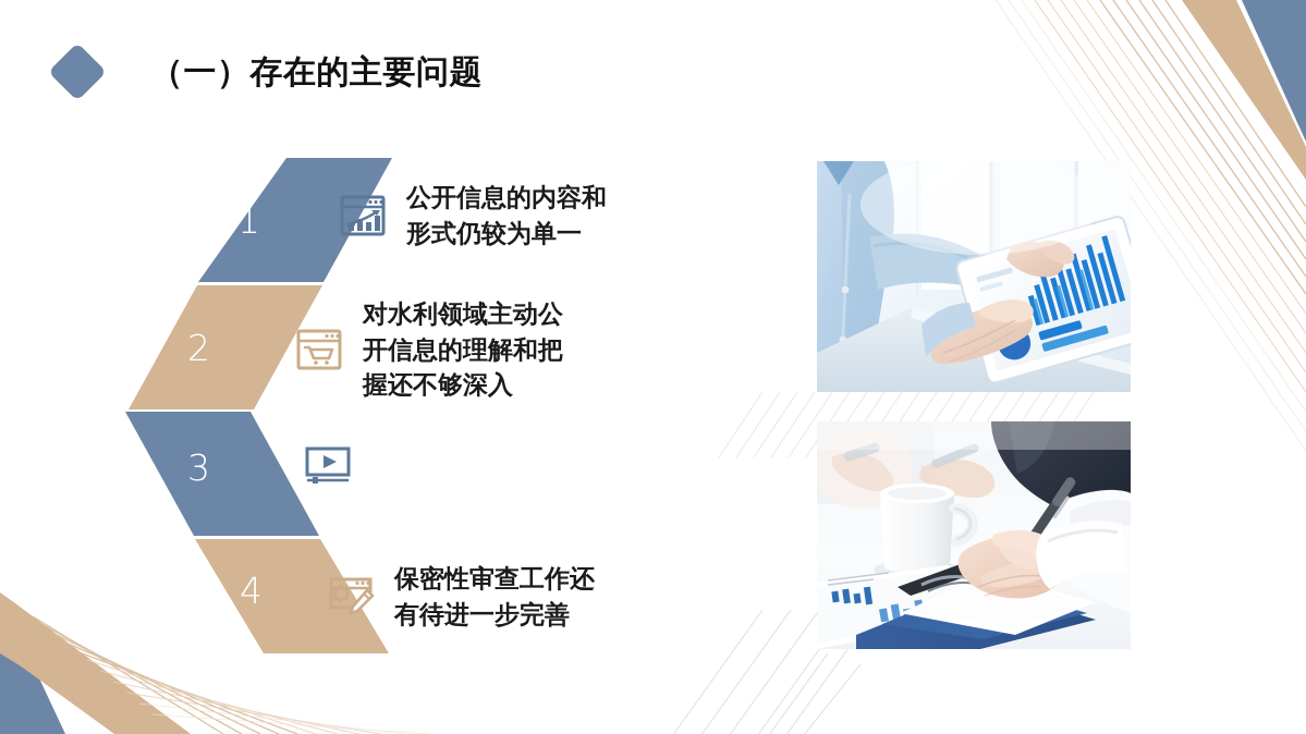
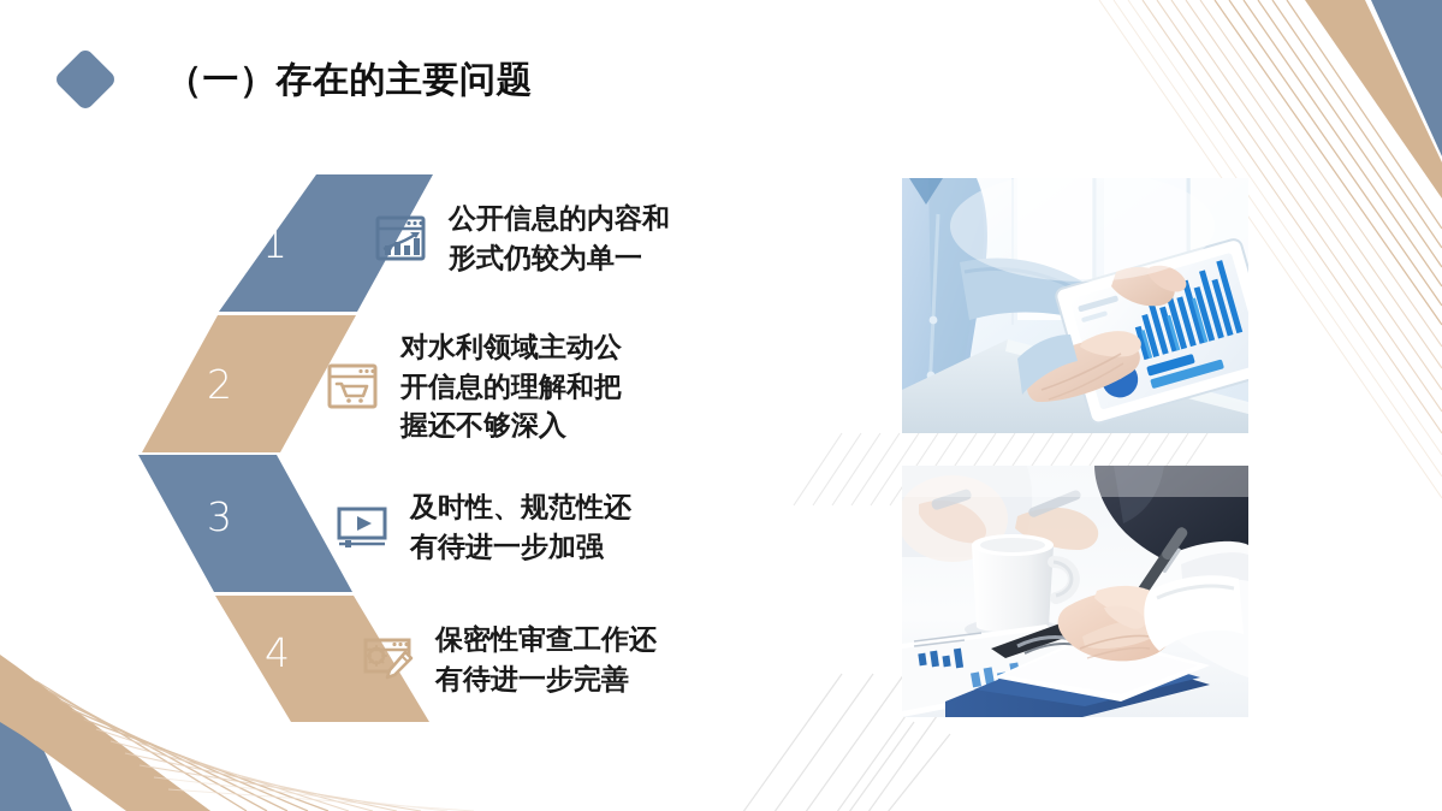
  （一）存在的主要问题
  1
  2
  3
  4
  公开信息的内容和
  形式仍较为单一
  对水利领域主动公
  开信息的理解和把
  握还不够深入
+ 及时性、规范性还
+ 有待进一步加强
  保密性审查工作还
  有待进一步完善
